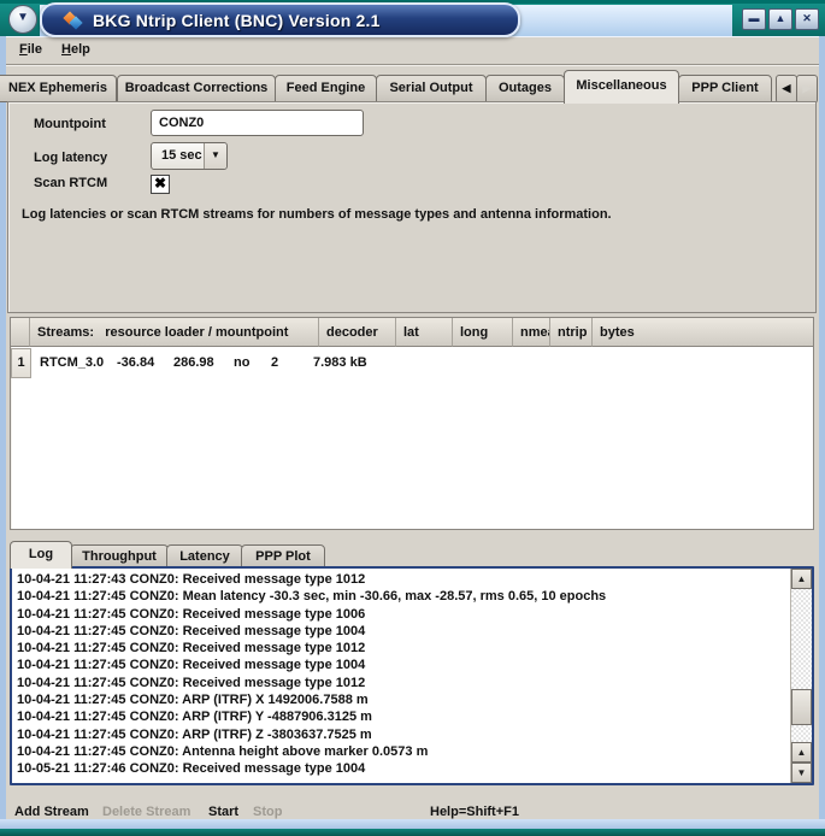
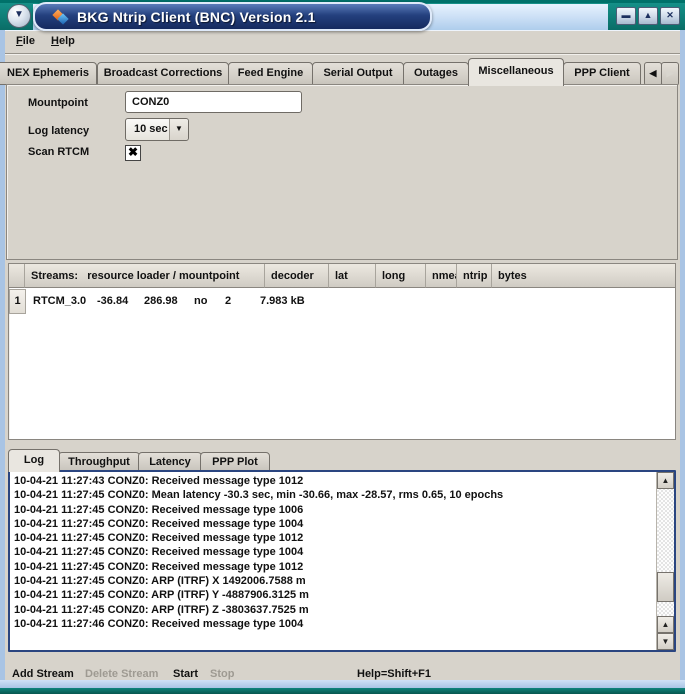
  ▼
  BKG Ntrip Client (BNC) Version 2.1
  ▬
  ▲
  ✕
  File
  Help
  NEX Ephemeris
  Broadcast Corrections
  Feed Engine
  Serial Output
  Outages
  Miscellaneous
  PPP Client
  ◀
  Mountpoint
  CONZ0
  Log latency
- 15 sec
+ 10 sec
  ▼
  Scan RTCM
  ✖
- Log latencies or scan RTCM streams for numbers of message types and antenna information.
  Streams: resource loader / mountpoint
  decoder
  lat
  long
  nme
  ntrip
  bytes
  1
  RTCM_3.0
  -36.84
  286.98
  no
  2
  7.983 kB
  Log
  Throughput
  Latency
  PPP Plot
  10-04-21 11:27:43 CONZ0: Received message type 1012
  10-04-21 11:27:45 CONZ0: Mean latency -30.3 sec, min -30.66, max -28.57, rms 0.65, 10 epochs
  10-04-21 11:27:45 CONZ0: Received message type 1006
  10-04-21 11:27:45 CONZ0: Received message type 1004
  10-04-21 11:27:45 CONZ0: Received message type 1012
  10-04-21 11:27:45 CONZ0: Received message type 1004
  10-04-21 11:27:45 CONZ0: Received message type 1012
  10-04-21 11:27:45 CONZ0: ARP (ITRF) X 1492006.7588 m
  10-04-21 11:27:45 CONZ0: ARP (ITRF) Y -4887906.3125 m
  10-04-21 11:27:45 CONZ0: ARP (ITRF) Z -3803637.7525 m
- 10-04-21 11:27:45 CONZ0: Antenna height above marker 0.0573 m
- 10-05-21 11:27:46 CONZ0: Received message type 1004
+ 10-04-21 11:27:46 CONZ0: Received message type 1004
  ▲
  ▲
  ▼
  Add Stream
  Delete Stream
  Start
  Stop
  Help=Shift+F1
